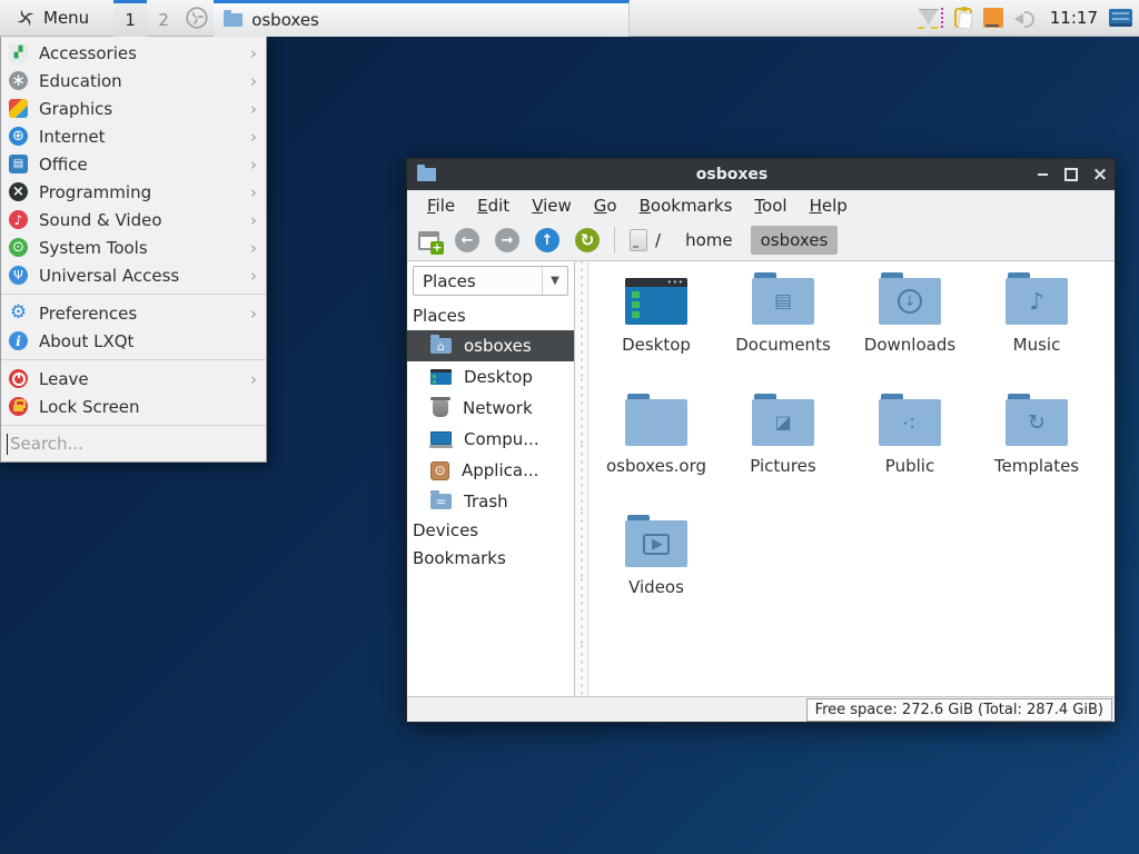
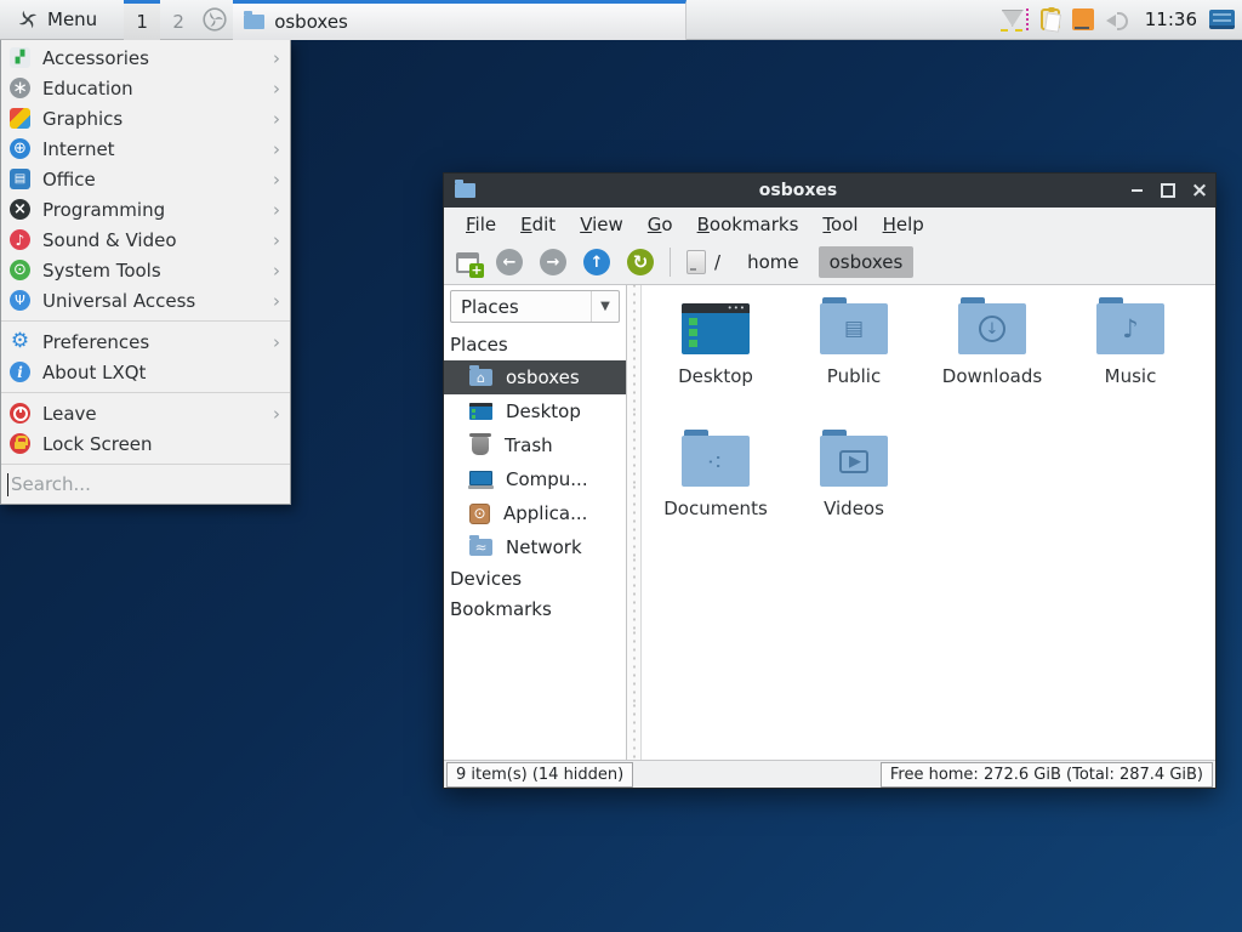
  Menu
  1
  2
  osboxes
- 11:17
+ 11:36
  Accessories
  ›
  Education
  ›
  Graphics
  ›
  Internet
  ›
  Office
  ›
  Programming
  ›
  Sound & Video
  ›
  System Tools
  ›
  Universal Access
  ›
  Preferences
  ›
  About LXQt
  Leave
  ›
  Lock Screen
  Search...
  osboxes
  File
  Edit
  View
  Go
  Bookmarks
  Tool
  Help
  /
  home
  osboxes
  Places
  ▼
  Places
  osboxes
  Desktop
- Network
+ Trash
  Compu...
  Applica...
- Trash
+ Network
  Devices
  Bookmarks
  Desktop
- Documents
+ Public
  Downloads
  Music
- osboxes.org
- Pictures
- Public
+ Documents
- Templates
  Videos
+ 9 item(s) (14 hidden)
- Free space: 272.6 GiB (Total: 287.4 GiB)
+ Free home: 272.6 GiB (Total: 287.4 GiB)
